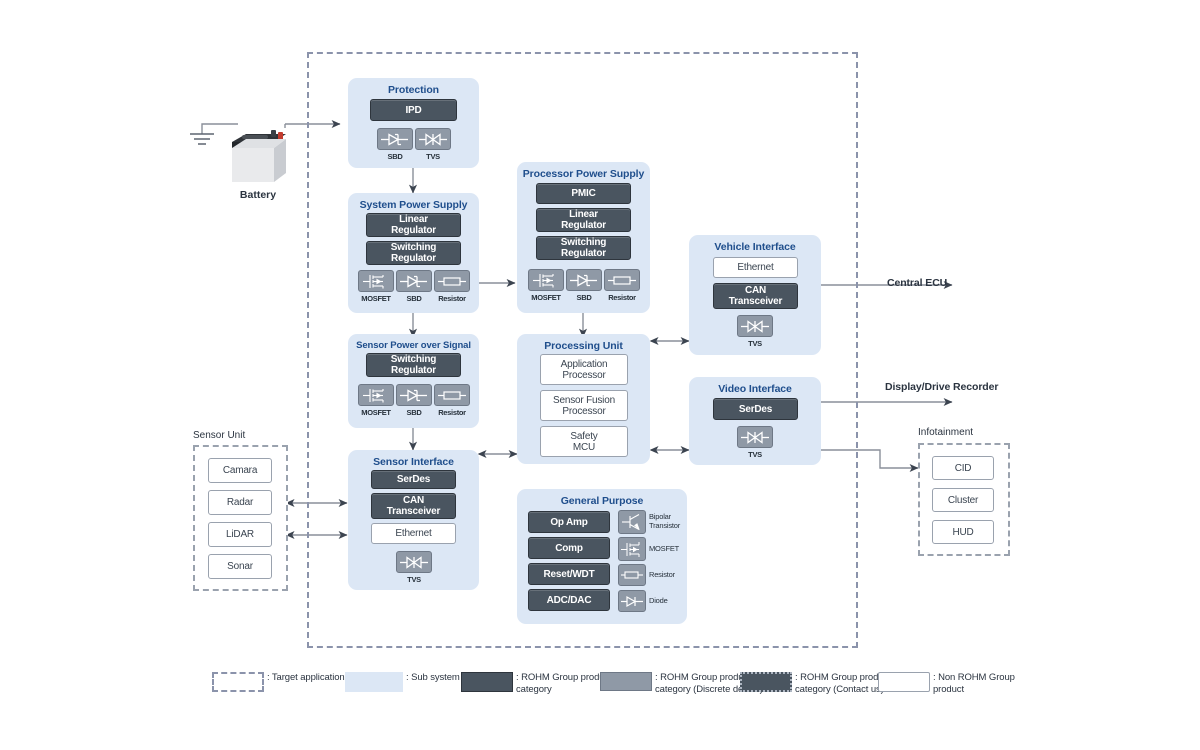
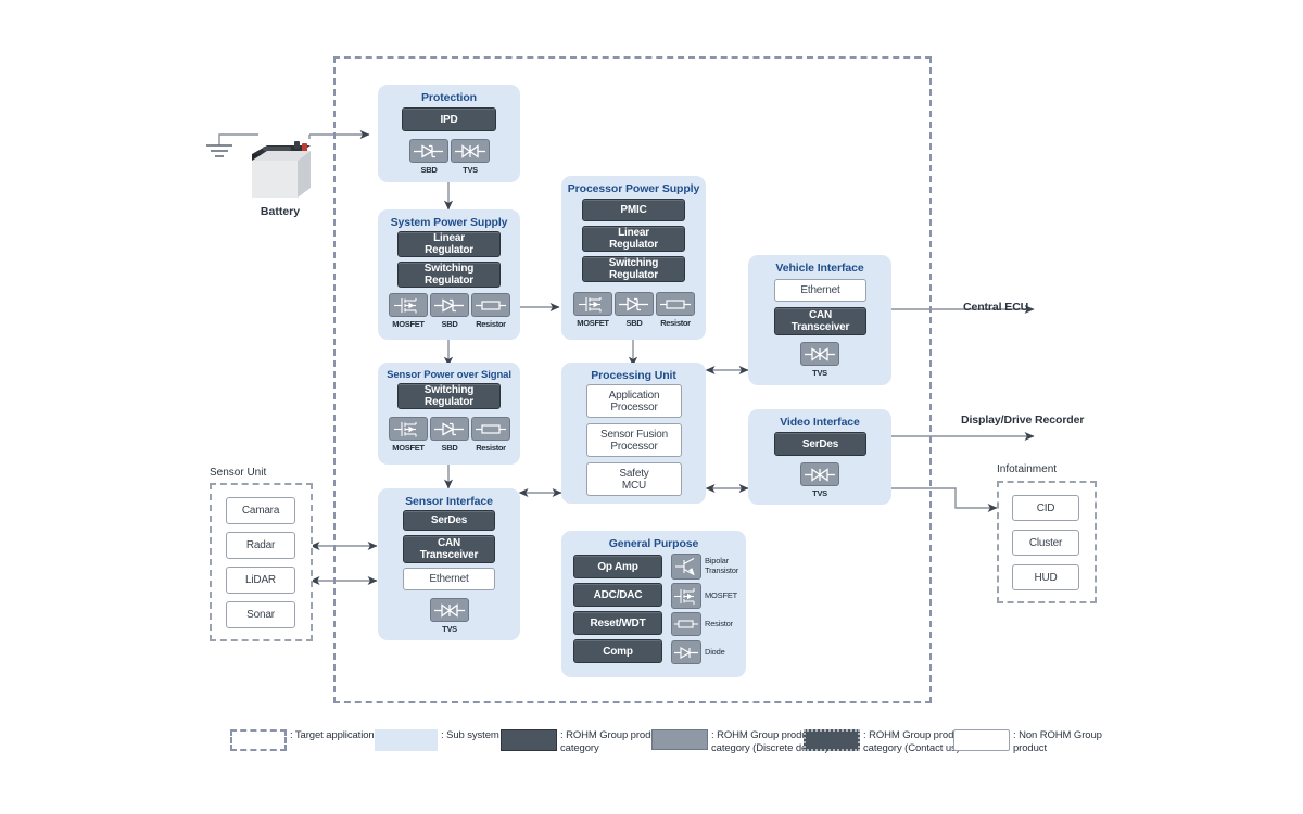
  Battery
  Sensor Unit
  Camara
  Radar
  LiDAR
  Sonar
  Protection
  IPD
  SBD
  TVS
  System Power Supply
  Linear
  Regulator
  Switching
  Regulator
  MOSFET
  SBD
  Resistor
  Processor Power Supply
  PMIC
  Linear
  Regulator
  Switching
  Regulator
  MOSFET
  SBD
  Resistor
  Sensor Power over Signal
  Switching
  Regulator
  MOSFET
  SBD
  Resistor
  Processing Unit
  Application
  Processor
  Sensor Fusion
  Processor
  Safety
  MCU
  Sensor Interface
  SerDes
  CAN
  Transceiver
  Ethernet
  TVS
  Vehicle Interface
  Ethernet
  CAN
  Transceiver
  TVS
  Video Interface
  SerDes
  TVS
  General Purpose
  Op Amp
- Comp
+ ADC/DAC
  Reset/WDT
- ADC/DAC
+ Comp
  Bipolar
  Transistor
  MOSFET
  Resistor
  Diode
  Central ECU
  Display/Drive Recorder
  Infotainment
  CID
  Cluster
  HUD
  : Target application
  : Sub system
  : ROHM Group prod
  category
  : ROHM Group prod
  category (Discrete d
  : ROHM Group prod
  category (Contact u
  : Non ROHM Group
  product
